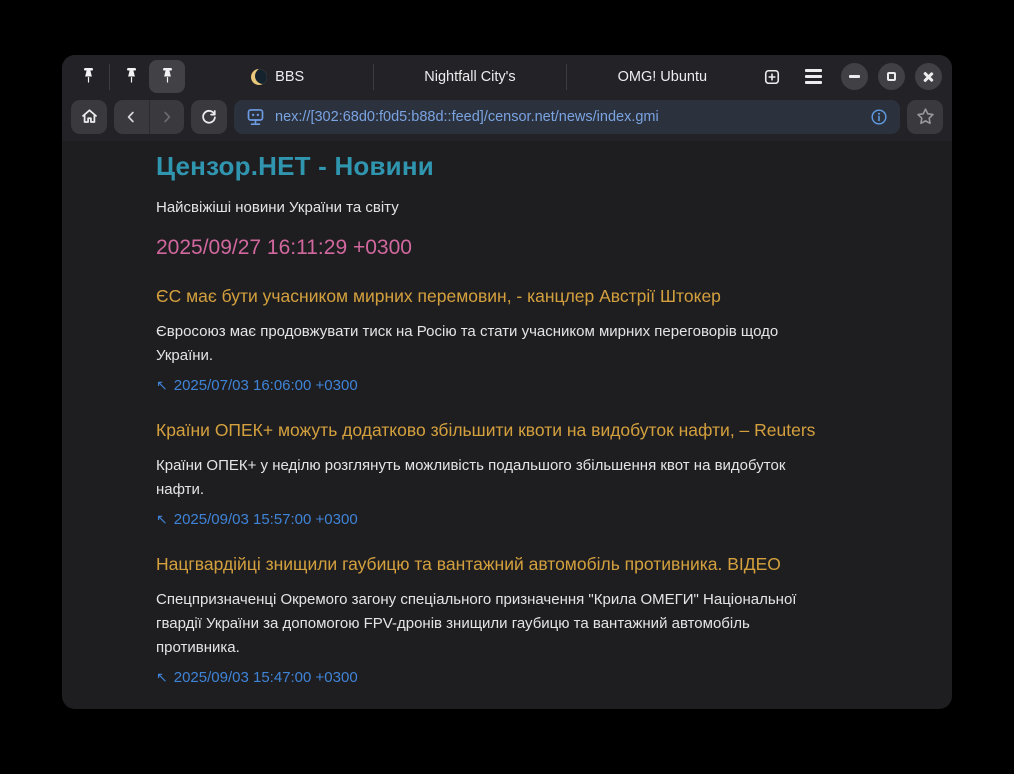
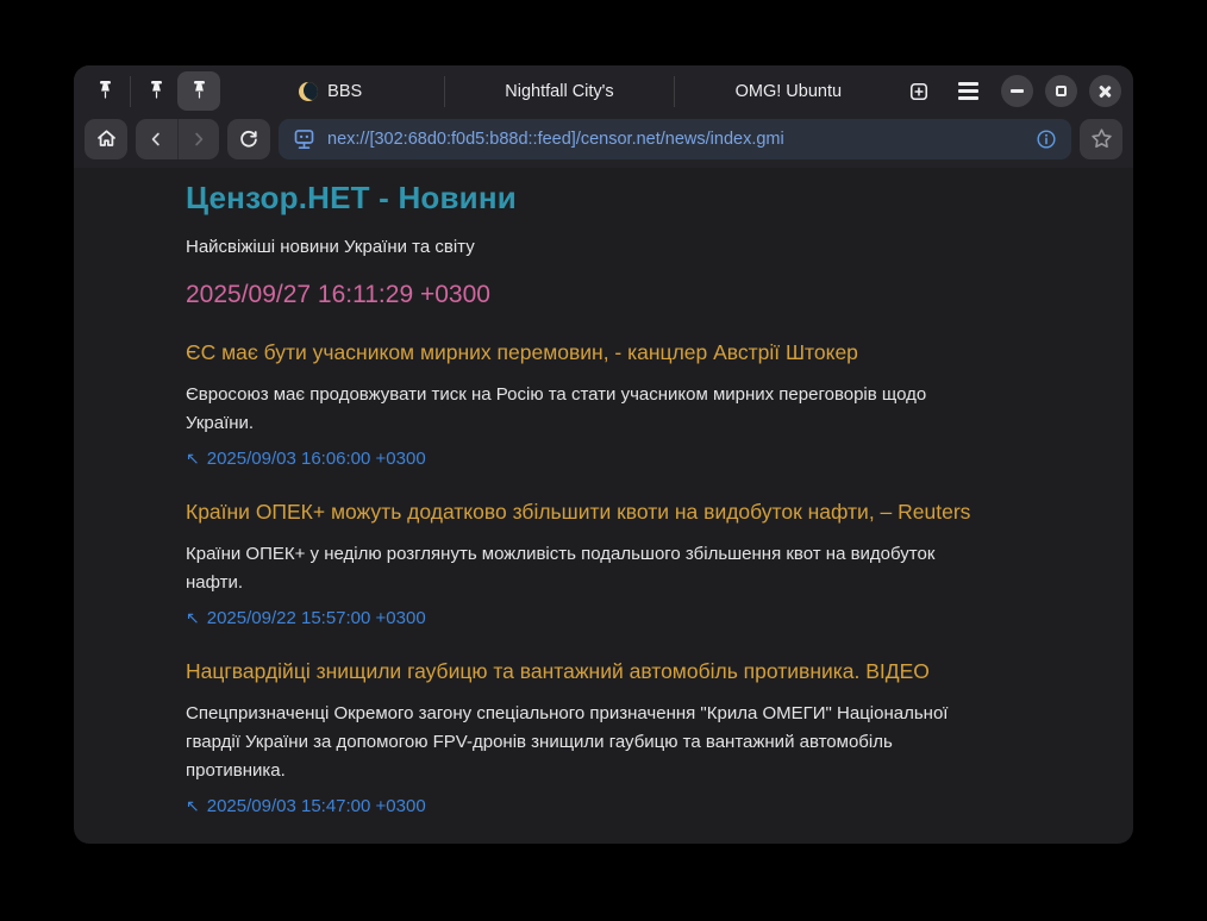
  BBS
  Nightfall City's
  OMG! Ubuntu
  nex://[302:68d0:f0d5:b88d::feed]/censor.net/news/index.gmi
  Цензор.НЕТ - Новини
  Найсвіжіші новини України та світу
  2025/09/27 16:11:29 +0300
  ЄС має бути учасником мирних перемовин, - канцлер Австрії Штокер
  Євросоюз має продовжувати тиск на Росію та стати учасником мирних переговорів щодо України.
- ↖ 2025/07/03 16:06:00 +0300
+ ↖ 2025/09/03 16:06:00 +0300
  Країни ОПЕК+ можуть додатково збільшити квоти на видобуток нафти, – Reuters
  Країни ОПЕК+ у неділю розглянуть можливість подальшого збільшення квот на видобуток нафти.
- ↖ 2025/09/03 15:57:00 +0300
+ ↖ 2025/09/22 15:57:00 +0300
  Нацгвардійці знищили гаубицю та вантажний автомобіль противника. ВІДЕО
  Спецпризначенці Окремого загону спеціального призначення "Крила ОМЕГИ" Національної гвардії України за допомогою FPV-дронів знищили гаубицю та вантажний автомобіль противника.
  ↖ 2025/09/03 15:47:00 +0300
